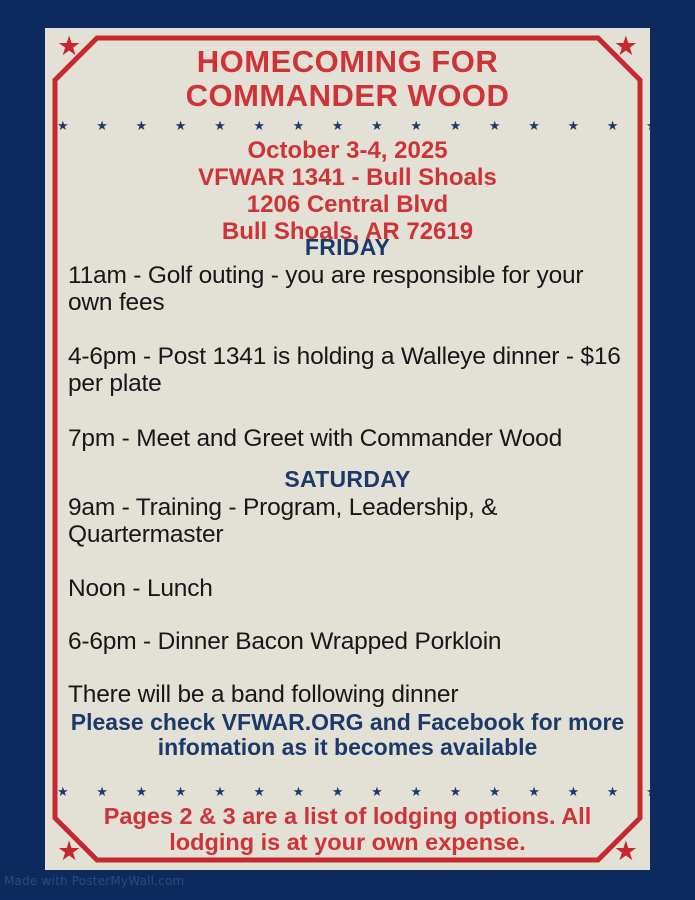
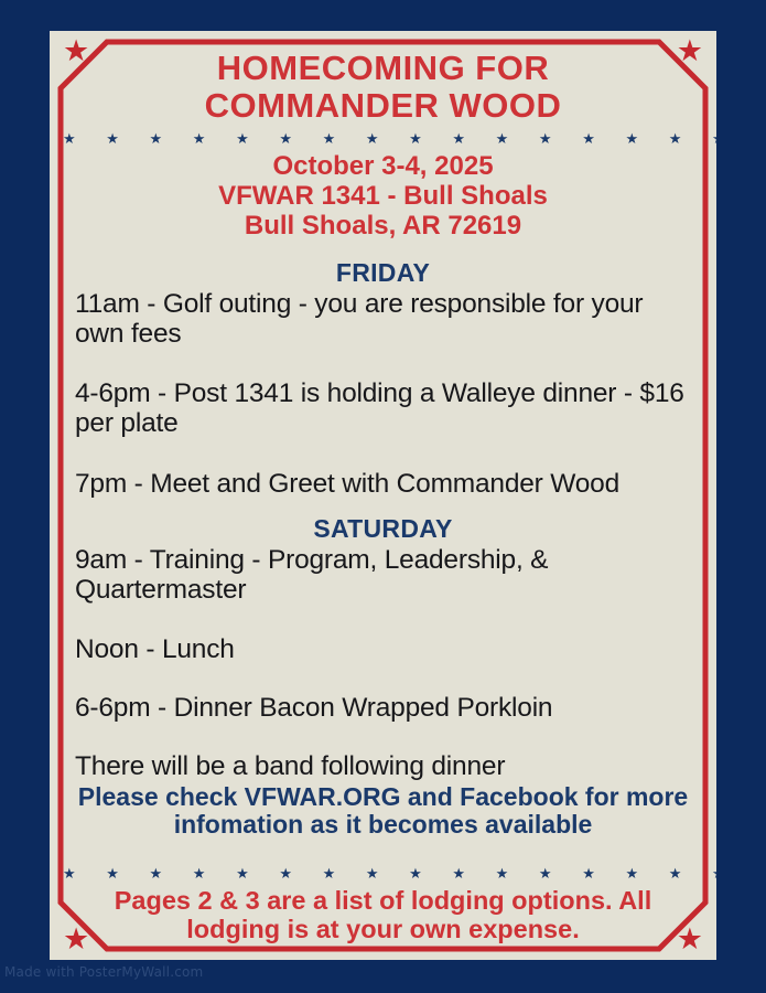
  ★
  ★
  ★
  ★
  HOMECOMING FOR
  COMMANDER WOOD
  October 3-4, 2025
  VFWAR 1341 - Bull Shoals
- 1206 Central Blvd
  Bull Shoals, AR 72619
  FRIDAY
  11am - Golf outing - you are responsible for your own fees
  4-6pm - Post 1341 is holding a Walleye dinner - $16 per plate
  7pm - Meet and Greet with Commander Wood
  SATURDAY
  9am - Training - Program, Leadership, & Quartermaster
  Noon - Lunch
  6-6pm - Dinner Bacon Wrapped Porkloin
  There will be a band following dinner
  Please check VFWAR.ORG and Facebook for more infomation as it becomes available
  Pages 2 & 3 are a list of lodging options. All lodging is at your own expense.
  Made with PosterMyWall.com
